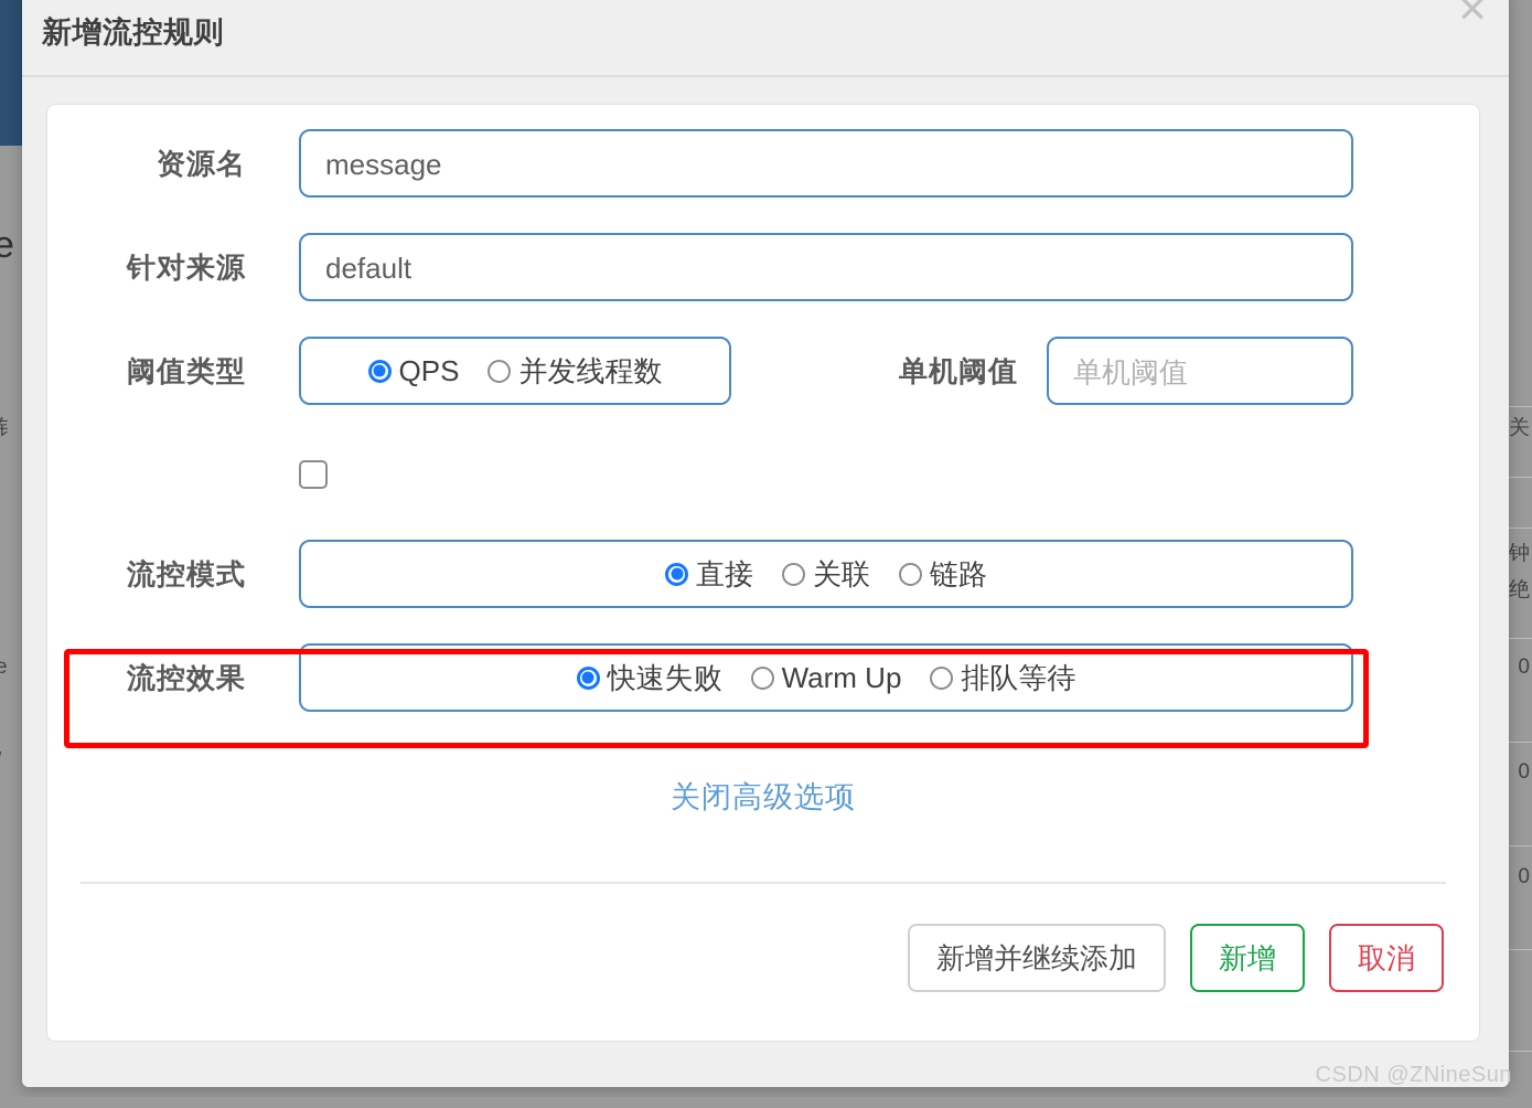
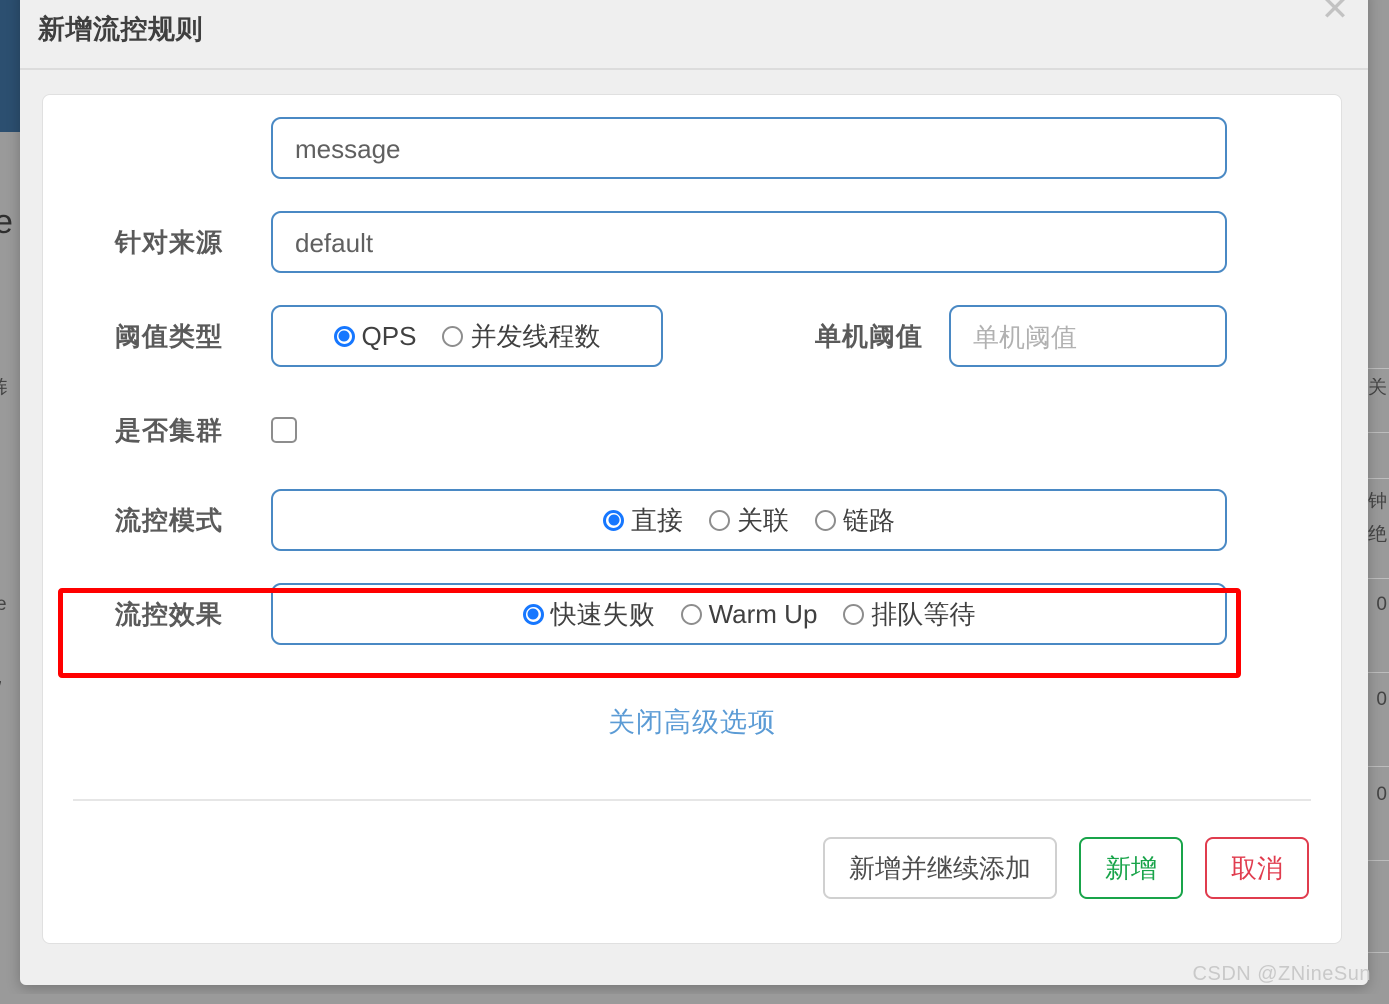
  e
  钅
  e
  关
  钟
  绝
  0
  0
  0
  新增流控规则
  ✕
- 资源名
  message
  针对来源
  default
  阈值类型
  QPS
  并发线程数
  单机阈值
  单机阈值
+ 是否集群
  流控模式
  直接
  关联
  链路
  流控效果
  快速失败
  Warm Up
  排队等待
  关闭高级选项
  新增并继续添加
  新增
  取消
  CSDN @ZNineSun
